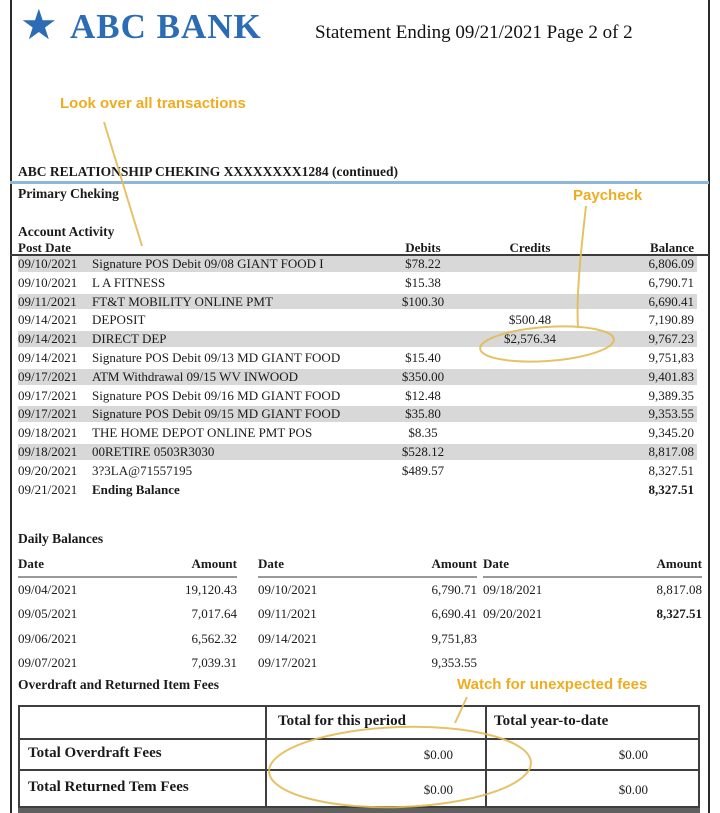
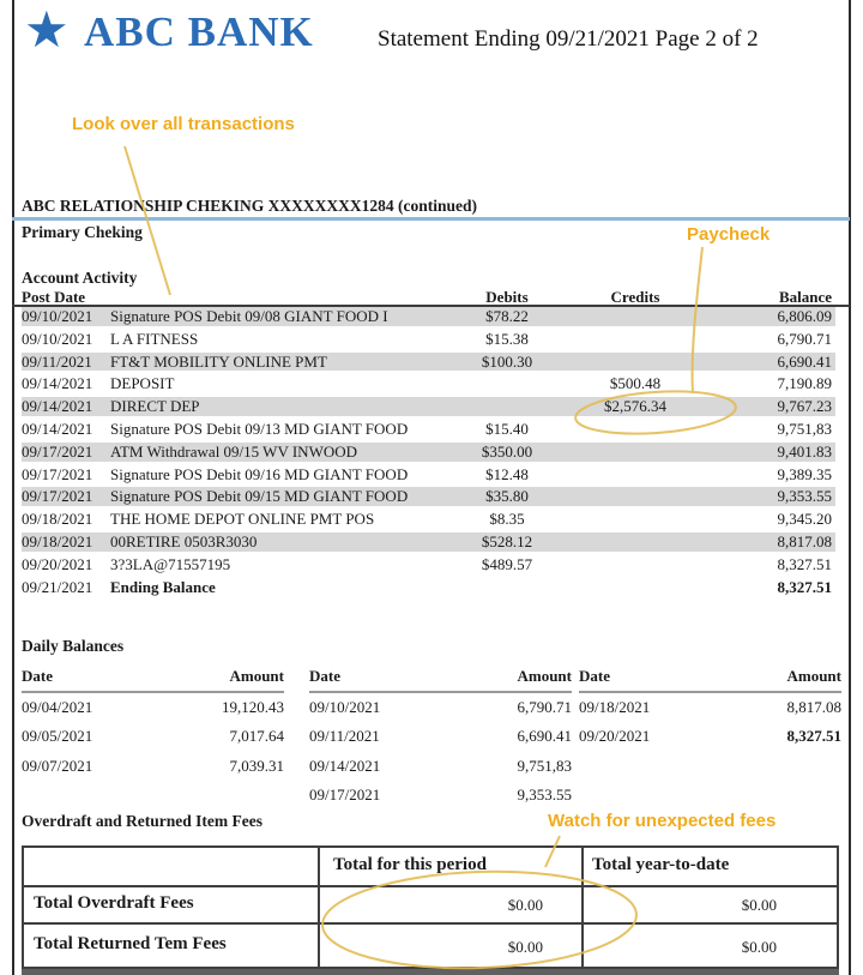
  ★
  ABC BANK
  Statement Ending 09/21/2021 Page 2 of 2
  Look over all transactions
  Paycheck
  Watch for unexpected fees
  ABC RELATIONSHIP CHEKING XXXXXXXX1284 (continued)
  Primary Cheking
  Account Activity
  Post Date
  Debits
  Credits
  Balance
  09/10/2021
  Signature POS Debit 09/08 GIANT FOOD I
  $78.22
  6,806.09
  09/10/2021
  L A FITNESS
  $15.38
  6,790.71
  09/11/2021
  FT&T MOBILITY ONLINE PMT
  $100.30
  6,690.41
  09/14/2021
  DEPOSIT
  $500.48
  7,190.89
  09/14/2021
  DIRECT DEP
  $2,576.34
  9,767.23
  09/14/2021
  Signature POS Debit 09/13 MD GIANT FOOD
  $15.40
  9,751,83
  09/17/2021
  ATM Withdrawal 09/15 WV INWOOD
  $350.00
  9,401.83
  09/17/2021
  Signature POS Debit 09/16 MD GIANT FOOD
  $12.48
  9,389.35
  09/17/2021
  Signature POS Debit 09/15 MD GIANT FOOD
  $35.80
  9,353.55
  09/18/2021
  THE HOME DEPOT ONLINE PMT POS
  $8.35
  9,345.20
  09/18/2021
  00RETIRE 0503R3030
  $528.12
  8,817.08
  09/20/2021
  3?3LA@71557195
  $489.57
  8,327.51
  09/21/2021
  Ending Balance
  8,327.51
  Daily Balances
  Date
  Amount
  09/04/2021
  19,120.43
  09/05/2021
  7,017.64
- 09/06/2021
- 6,562.32
  09/07/2021
  7,039.31
  Date
  Amount
  09/10/2021
  6,790.71
  09/11/2021
  6,690.41
  09/14/2021
  9,751,83
  09/17/2021
  9,353.55
  Date
  Amount
  09/18/2021
  8,817.08
  09/20/2021
  8,327.51
  Overdraft and Returned Item Fees
  Total for this period
  Total year-to-date
  Total Overdraft Fees
  $0.00
  $0.00
  Total Returned Tem Fees
  $0.00
  $0.00
